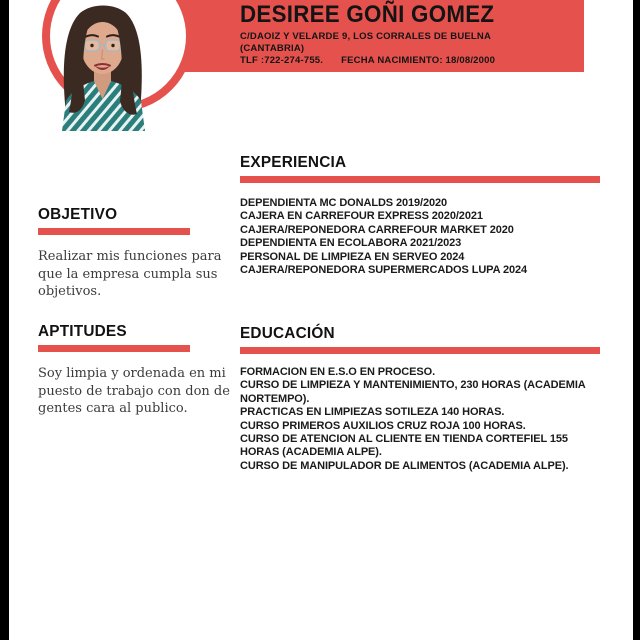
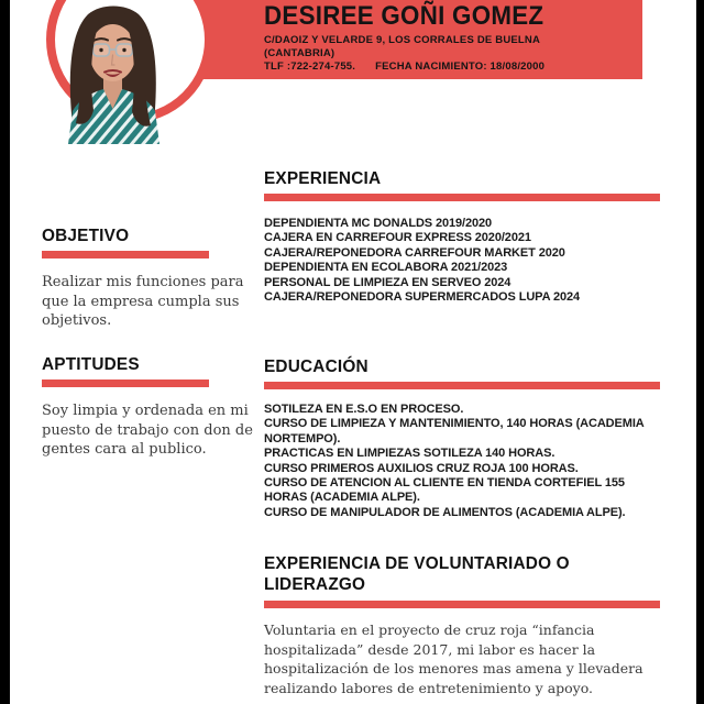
  DESIREE GOÑI GOMEZ
  C/DAOIZ Y VELARDE 9, LOS CORRALES DE BUELNA
  (CANTABRIA)
  TLF :722-274-755.
  FECHA NACIMIENTO: 18/08/2000
  EXPERIENCIA
  DEPENDIENTA MC DONALDS 2019/2020
  CAJERA EN CARREFOUR EXPRESS 2020/2021
  CAJERA/REPONEDORA CARREFOUR MARKET 2020
  DEPENDIENTA EN ECOLABORA 2021/2023
  PERSONAL DE LIMPIEZA EN SERVEO 2024
  CAJERA/REPONEDORA SUPERMERCADOS LUPA 2024
  OBJETIVO
  Realizar mis funciones para que la empresa cumpla sus objetivos.
  APTITUDES
  Soy limpia y ordenada en mi puesto de trabajo con don de gentes cara al publico.
  EDUCACIÓN
- FORMACION EN E.S.O EN PROCESO.
+ SOTILEZA EN E.S.O EN PROCESO.
- CURSO DE LIMPIEZA Y MANTENIMIENTO, 230 HORAS (ACADEMIA NORTEMPO).
+ CURSO DE LIMPIEZA Y MANTENIMIENTO, 140 HORAS (ACADEMIA NORTEMPO).
  PRACTICAS EN LIMPIEZAS SOTILEZA 140 HORAS.
  CURSO PRIMEROS AUXILIOS CRUZ ROJA 100 HORAS.
  CURSO DE ATENCION AL CLIENTE EN TIENDA CORTEFIEL 155 HORAS (ACADEMIA ALPE).
  CURSO DE MANIPULADOR DE ALIMENTOS (ACADEMIA ALPE).
+ EXPERIENCIA DE VOLUNTARIADO O LIDERAZGO
+ Voluntaria en el proyecto de cruz roja “infancia hospitalizada” desde 2017, mi labor es hacer la hospitalización de los menores mas amena y llevadera realizando labores de entretenimiento y apoyo.
